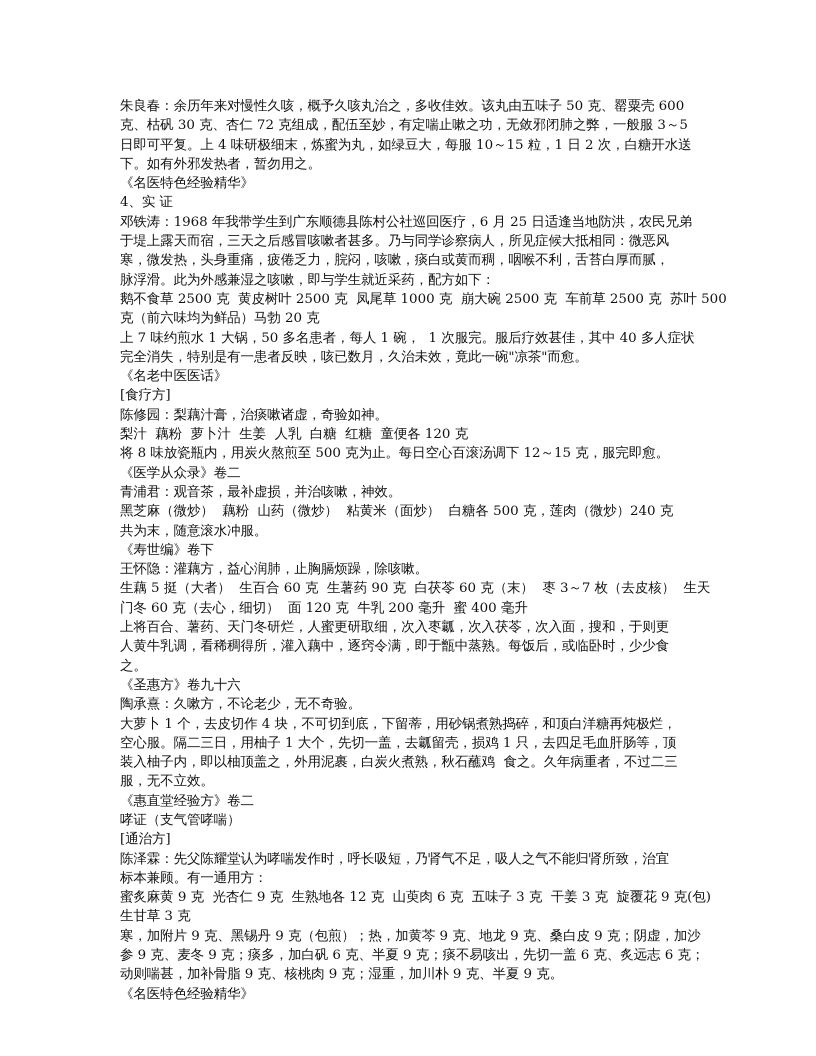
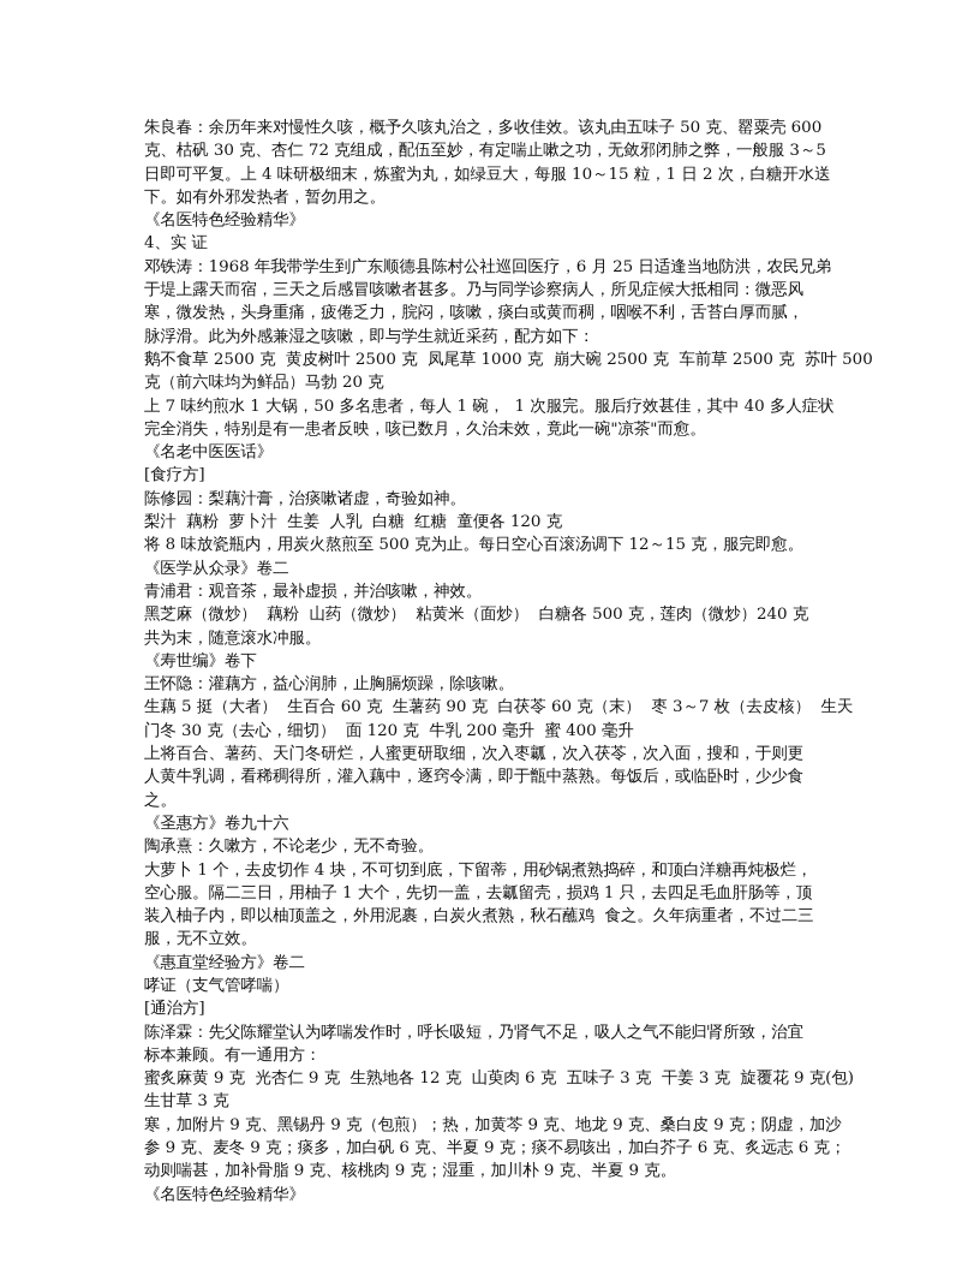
  朱良春：余历年来对慢性久咳，概予久咳丸治之，多收佳效。该丸由五味子 50 克、罂粟壳 600
  克、枯矾 30 克、杏仁 72 克组成，配伍至妙，有定喘止嗽之功，无敛邪闭肺之弊，一般服 3～5
  日即可平复。上 4 味研极细末，炼蜜为丸，如绿豆大，每服 10～15 粒，1 日 2 次，白糖开水送
  下。如有外邪发热者，暂勿用之。
  《名医特色经验精华》
  4、实 证
  邓铁涛：1968 年我带学生到广东顺德县陈村公社巡回医疗，6 月 25 日适逢当地防洪，农民兄弟
  于堤上露天而宿，三天之后感冒咳嗽者甚多。乃与同学诊察病人，所见症候大抵相同：微恶风
  寒，微发热，头身重痛，疲倦乏力，脘闷，咳嗽，痰白或黄而稠，咽喉不利，舌苔白厚而腻，
  脉浮滑。此为外感兼湿之咳嗽，即与学生就近采药，配方如下：
  鹅不食草 2500 克 黄皮树叶 2500 克 凤尾草 1000 克 崩大碗 2500 克 车前草 2500 克 苏叶 500
  克（前六味均为鲜品）马勃 20 克
  上 7 味约煎水 1 大锅，50 多名患者，每人 1 碗， 1 次服完。服后疗效甚佳，其中 40 多人症状
  完全消失，特别是有一患者反映，咳已数月，久治未效，竟此一碗"凉茶"而愈。
  《名老中医医话》
  [食疗方]
  陈修园：梨藕汁膏，治痰嗽诸虚，奇验如神。
  梨汁 藕粉 萝卜汁 生姜 人乳 白糖 红糖 童便各 120 克
  将 8 味放瓷瓶内，用炭火熬煎至 500 克为止。每日空心百滚汤调下 12～15 克，服完即愈。
  《医学从众录》卷二
  青浦君：观音茶，最补虚损，并治咳嗽，神效。
  黑芝麻（微炒） 藕粉 山药（微炒） 粘黄米（面炒） 白糖各 500 克，莲肉（微炒）240 克
  共为末，随意滚水冲服。
  《寿世编》卷下
  王怀隐：灌藕方，益心润肺，止胸膈烦躁，除咳嗽。
  生藕 5 挺（大者） 生百合 60 克 生薯药 90 克 白茯苓 60 克（末） 枣 3～7 枚（去皮核） 生天
- 门冬 60 克（去心，细切） 面 120 克 牛乳 200 毫升 蜜 400 毫升
+ 门冬 30 克（去心，细切） 面 120 克 牛乳 200 毫升 蜜 400 毫升
  上将百合、薯药、天门冬研烂，人蜜更研取细，次入枣瓤，次入茯苓，次入面，搜和，于则更
  人黄牛乳调，看稀稠得所，灌入藕中，逐窍令满，即于甑中蒸熟。每饭后，或临卧时，少少食
  之。
  《圣惠方》卷九十六
  陶承熹：久嗽方，不论老少，无不奇验。
  大萝卜 1 个，去皮切作 4 块，不可切到底，下留蒂，用砂锅煮熟捣碎，和顶白洋糖再炖极烂，
  空心服。隔二三日，用柚子 1 大个，先切一盖，去瓤留壳，损鸡 1 只，去四足毛血肝肠等，顶
  装入柚子内，即以柚顶盖之，外用泥裹，白炭火煮熟，秋石蘸鸡 食之。久年病重者，不过二三
  服，无不立效。
  《惠直堂经验方》卷二
  哮证（支气管哮喘）
  [通治方]
  陈泽霖：先父陈耀堂认为哮喘发作时，呼长吸短，乃肾气不足，吸人之气不能归肾所致，治宜
  标本兼顾。有一通用方：
  蜜炙麻黄 9 克 光杏仁 9 克 生熟地各 12 克 山萸肉 6 克 五味子 3 克 干姜 3 克 旋覆花 9 克(包)
  生甘草 3 克
  寒，加附片 9 克、黑锡丹 9 克（包煎）；热，加黄芩 9 克、地龙 9 克、桑白皮 9 克；阴虚，加沙
- 参 9 克、麦冬 9 克；痰多，加白矾 6 克、半夏 9 克；痰不易咳出，先切一盖 6 克、炙远志 6 克；
+ 参 9 克、麦冬 9 克；痰多，加白矾 6 克、半夏 9 克；痰不易咳出，加白芥子 6 克、炙远志 6 克；
  动则喘甚，加补骨脂 9 克、核桃肉 9 克；湿重，加川朴 9 克、半夏 9 克。
  《名医特色经验精华》
